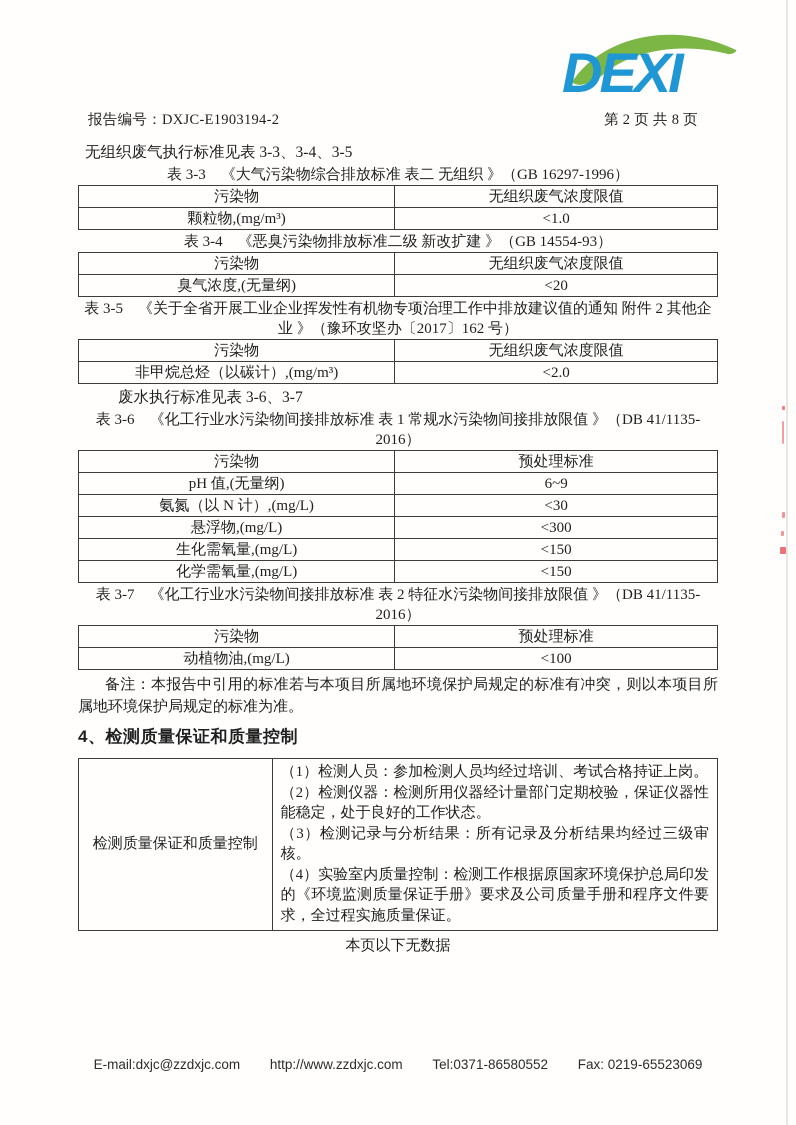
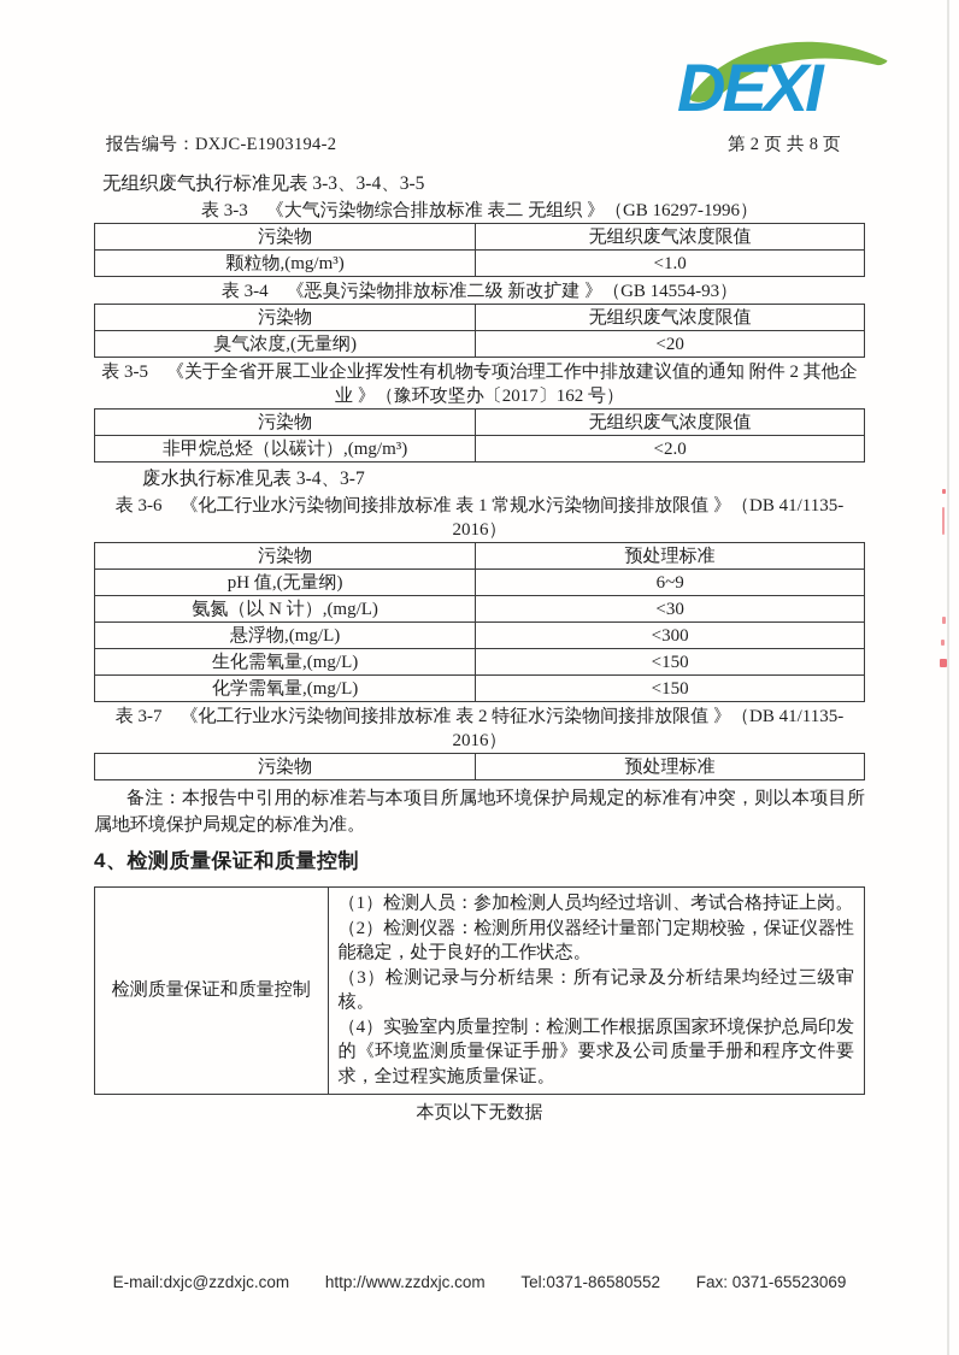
  DEXI
  报告编号：DXJC-E1903194-2
  第 2 页 共 8 页
  无组织废气执行标准见表 3-3、3-4、3-5
  表 3-3 《大气污染物综合排放标准 表二 无组织 》（GB 16297-1996）
  污染物	无组织废气浓度限值
  颗粒物,(mg/m³)	<1.0
  表 3-4 《恶臭污染物排放标准二级 新改扩建 》（GB 14554-93）
  污染物	无组织废气浓度限值
  臭气浓度,(无量纲)	<20
  表 3-5 《关于全省开展工业企业挥发性有机物专项治理工作中排放建议值的通知 附件 2 其他企业 》（豫环攻坚办〔2017〕162 号）
  污染物	无组织废气浓度限值
  非甲烷总烃（以碳计）,(mg/m³)	<2.0
- 废水执行标准见表 3-6、3-7
+ 废水执行标准见表 3-4、3-7
  表 3-6 《化工行业水污染物间接排放标准 表 1 常规水污染物间接排放限值 》（DB 41/1135-2016）
  污染物	预处理标准
  pH 值,(无量纲)	6~9
  氨氮（以 N 计）,(mg/L)	<30
  悬浮物,(mg/L)	<300
  生化需氧量,(mg/L)	<150
  化学需氧量,(mg/L)	<150
  表 3-7 《化工行业水污染物间接排放标准 表 2 特征水污染物间接排放限值 》（DB 41/1135-2016）
  污染物	预处理标准
- 动植物油,(mg/L)	<100
  备注：本报告中引用的标准若与本项目所属地环境保护局规定的标准有冲突，则以本项目所属地环境保护局规定的标准为准。
  4、检测质量保证和质量控制
  检测质量保证和质量控制	（1）检测人员：参加检测人员均经过培训、考试合格持证上岗。 （2）检测仪器：检测所用仪器经计量部门定期校验，保证仪器性能稳定，处于良好的工作状态。 （3）检测记录与分析结果：所有记录及分析结果均经过三级审核。 （4）实验室内质量控制：检测工作根据原国家环境保护总局印发的《环境监测质量保证手册》要求及公司质量手册和程序文件要求，全过程实施质量保证。
  本页以下无数据
- E-mail:dxjc@zzdxjc.com http://www.zzdxjc.com Tel:0371-86580552 Fax: 0219-65523069
+ E-mail:dxjc@zzdxjc.com http://www.zzdxjc.com Tel:0371-86580552 Fax: 0371-65523069
